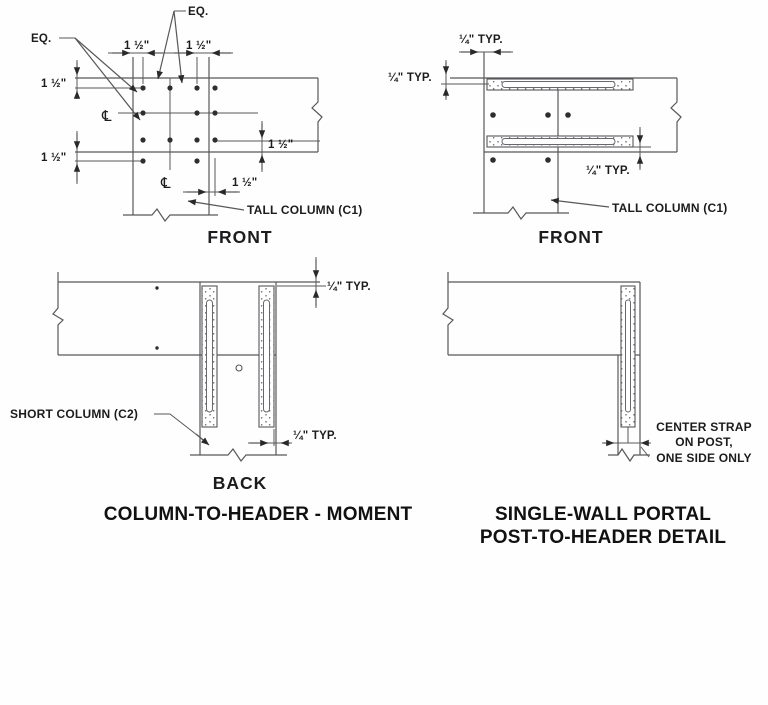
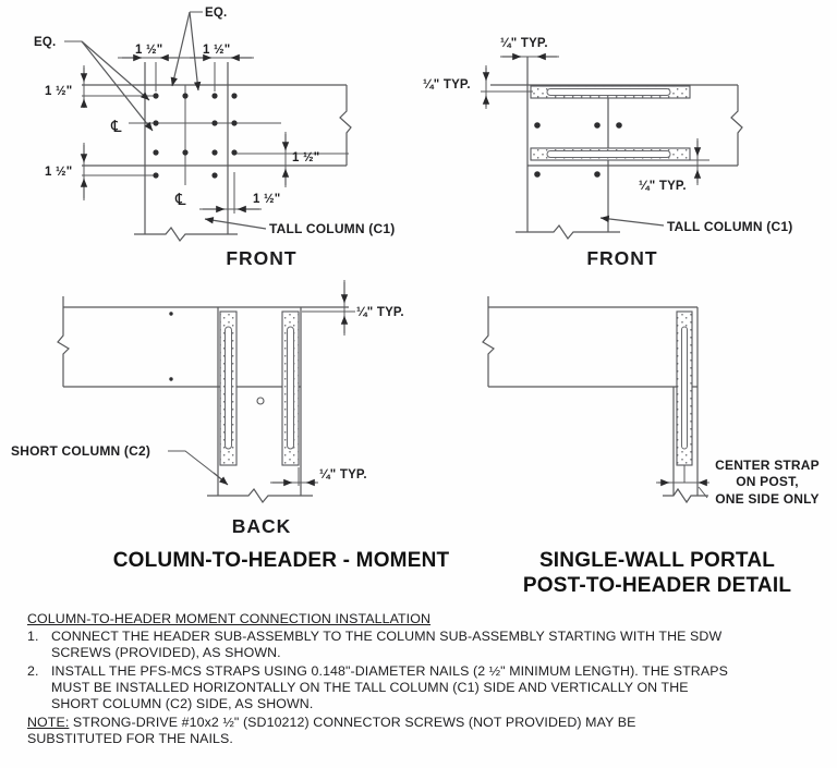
  1 ½"
  1 ½"
  1 ½"
  1 ½"
  1 ½"
  1 ½"
  EQ.
  EQ.
  ℄
  ℄
  TALL COLUMN (C1)
  FRONT
  ¼" TYP.
  ¼" TYP.
  ¼" TYP.
  TALL COLUMN (C1)
  FRONT
  ¼" TYP.
  ¼" TYP.
  SHORT COLUMN (C2)
  BACK
  CENTER STRAP
  ON POST,
  ONE SIDE ONLY
  COLUMN-TO-HEADER - MOMENT
  SINGLE-WALL PORTAL
  POST-TO-HEADER DETAIL
+ COLUMN-TO-HEADER MOMENT CONNECTION INSTALLATION
+ 1.
+ CONNECT THE HEADER SUB-ASSEMBLY TO THE COLUMN SUB-ASSEMBLY STARTING WITH THE SDW
+ SCREWS (PROVIDED), AS SHOWN.
+ 2.
+ INSTALL THE PFS-MCS STRAPS USING 0.148"-DIAMETER NAILS (2 ½" MINIMUM LENGTH). THE STRAPS
+ MUST BE INSTALLED HORIZONTALLY ON THE TALL COLUMN (C1) SIDE AND VERTICALLY ON THE
+ SHORT COLUMN (C2) SIDE, AS SHOWN.
+ NOTE: STRONG-DRIVE #10x2 ½" (SD10212) CONNECTOR SCREWS (NOT PROVIDED) MAY BE
+ SUBSTITUTED FOR THE NAILS.
